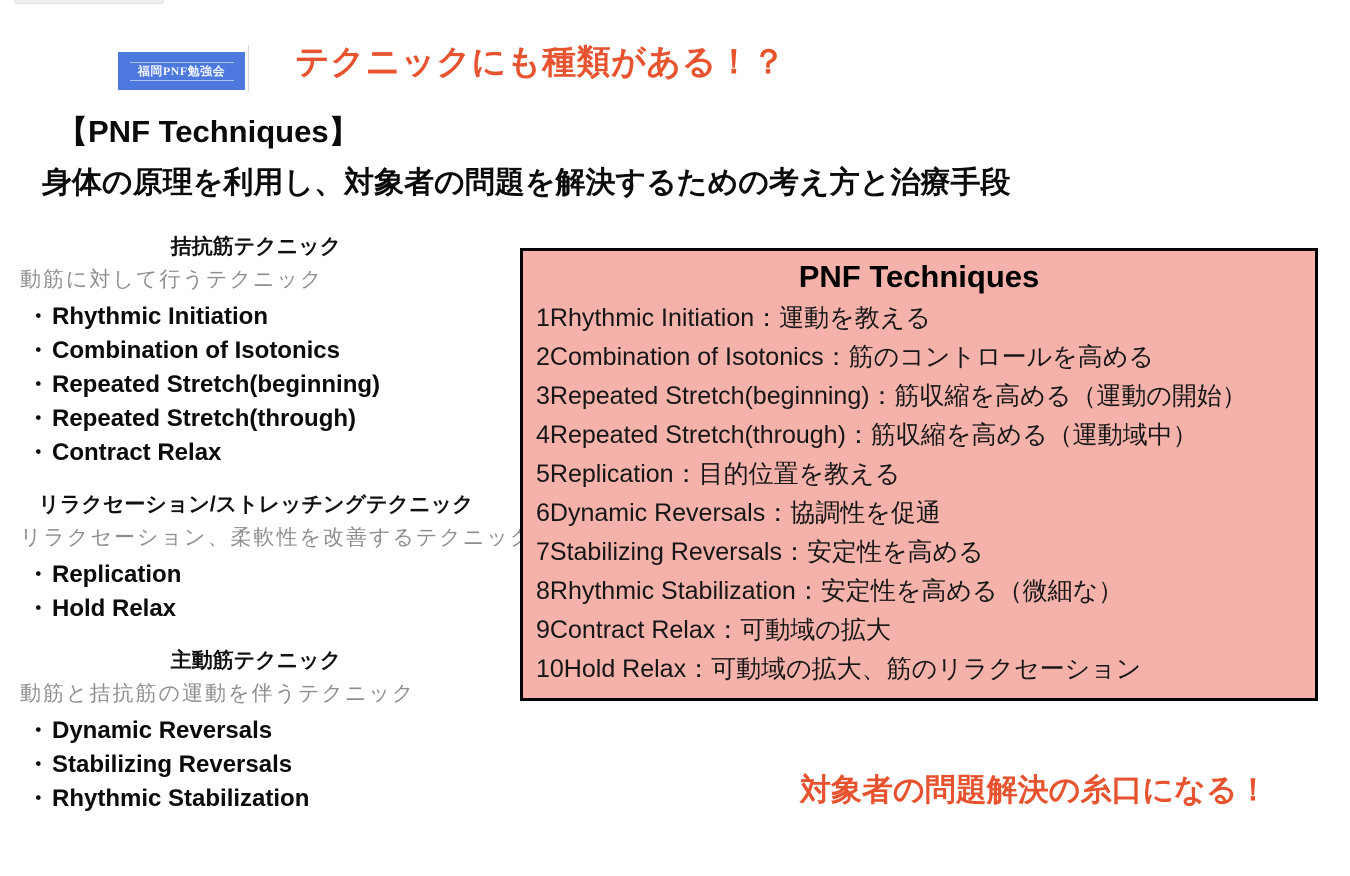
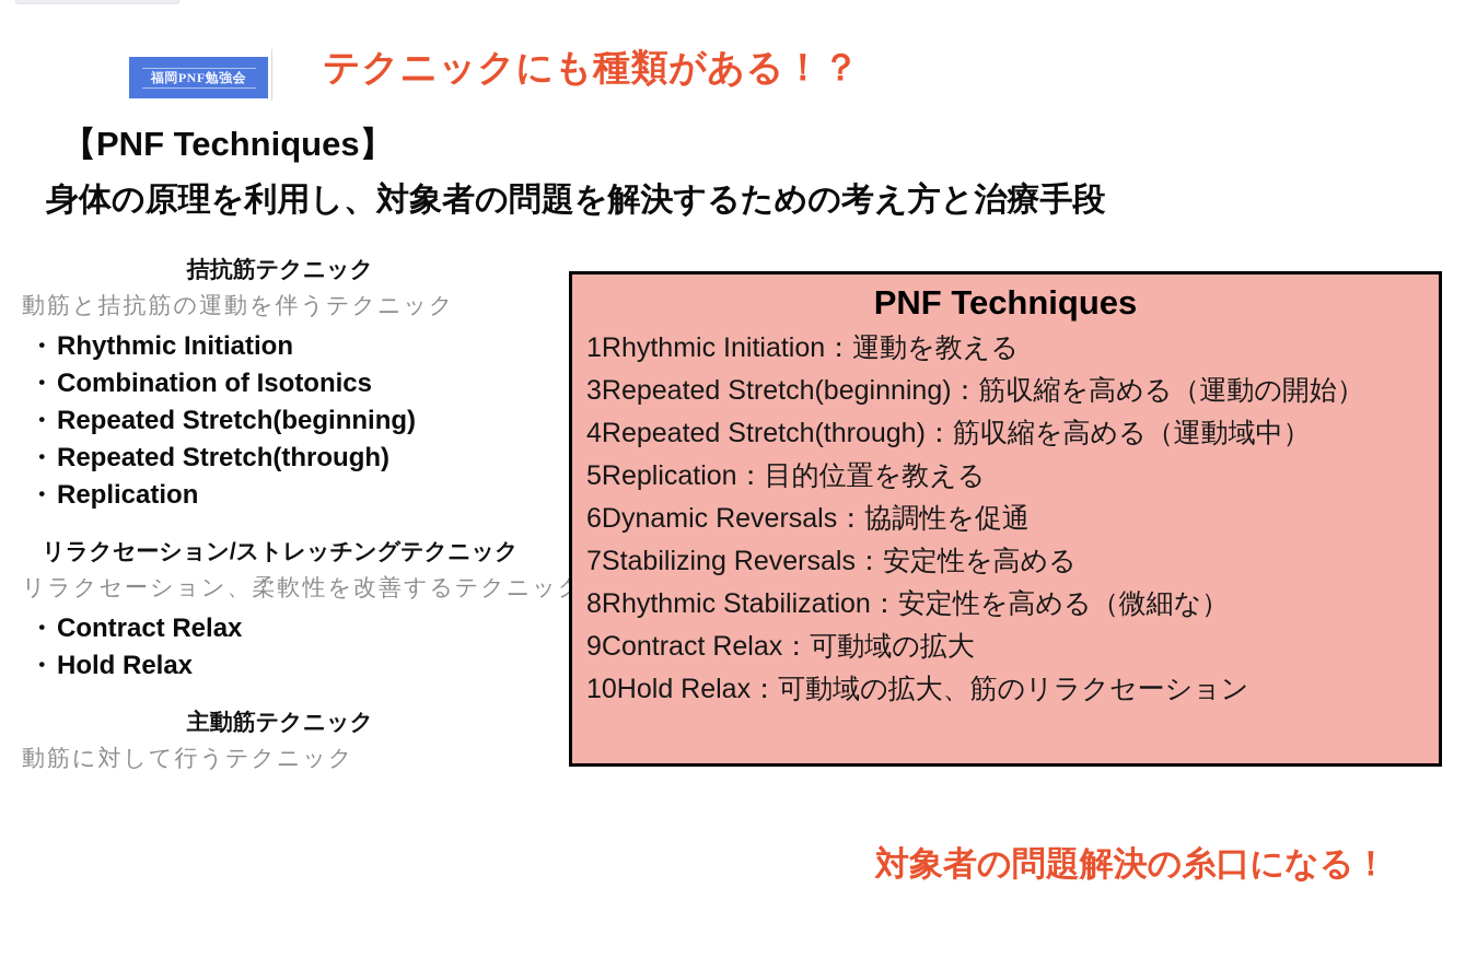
  福岡PNF勉強会
  テクニックにも種類がある！？
  【PNF Techniques】
  身体の原理を利用し、対象者の問題を解決するための考え方と治療手段
  拮抗筋テクニック
- 動筋に対して行うテクニック
+ 動筋と拮抗筋の運動を伴うテクニック
  ・Rhythmic Initiation
  ・Combination of Isotonics
  ・Repeated Stretch(beginning)
  ・Repeated Stretch(through)
- ・Contract Relax
+ ・Replication
  リラクセーション/ストレッチングテクニック
  リラクセーション、柔軟性を改善するテクニッ
- ・Replication
+ ・Contract Relax
  ・Hold Relax
  主動筋テクニック
- 動筋と拮抗筋の運動を伴うテクニック
+ 動筋に対して行うテクニック
- ・Dynamic Reversals
- ・Stabilizing Reversals
- ・Rhythmic Stabilization
  PNF Techniques
  1Rhythmic Initiation：運動を教える
- 2Combination of Isotonics：筋のコントロールを高める
  3Repeated Stretch(beginning)：筋収縮を高める（運動の開始）
  4Repeated Stretch(through)：筋収縮を高める（運動域中）
  5Replication：目的位置を教える
  6Dynamic Reversals：協調性を促通
  7Stabilizing Reversals：安定性を高める
  8Rhythmic Stabilization：安定性を高める（微細な）
  9Contract Relax：可動域の拡大
  10Hold Relax：可動域の拡大、筋のリラクセーション
  対象者の問題解決の糸口になる！
